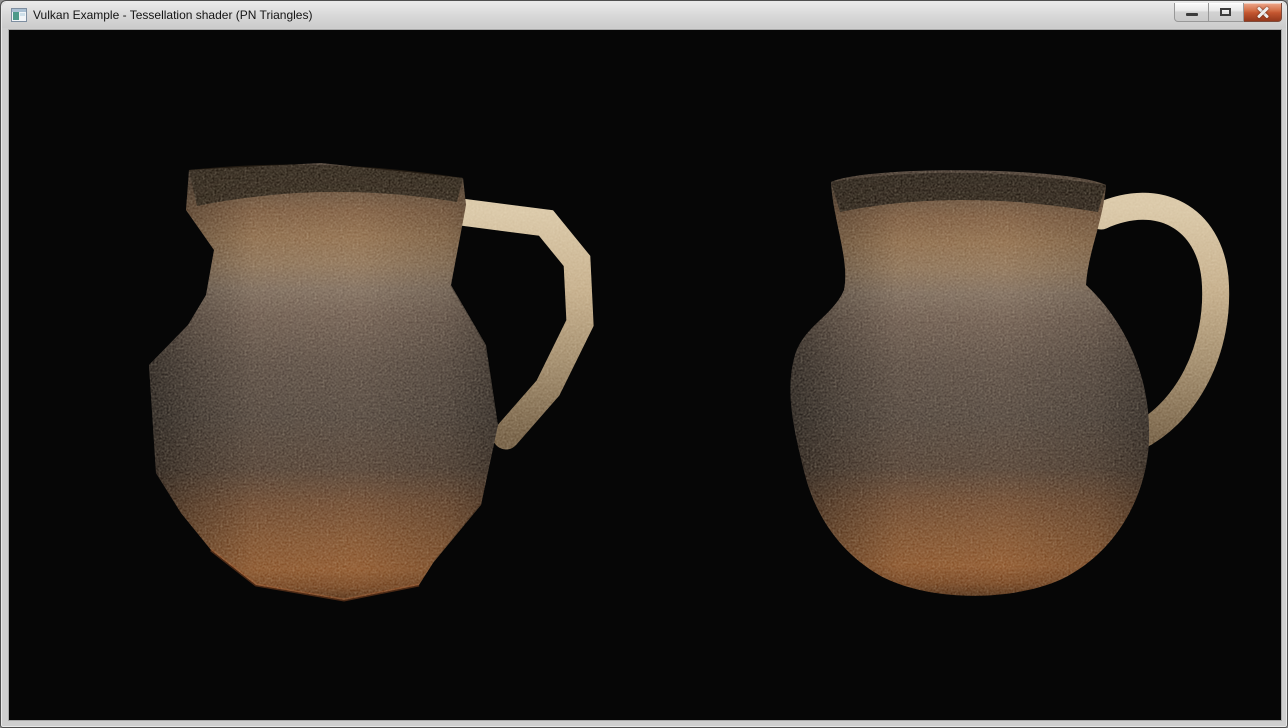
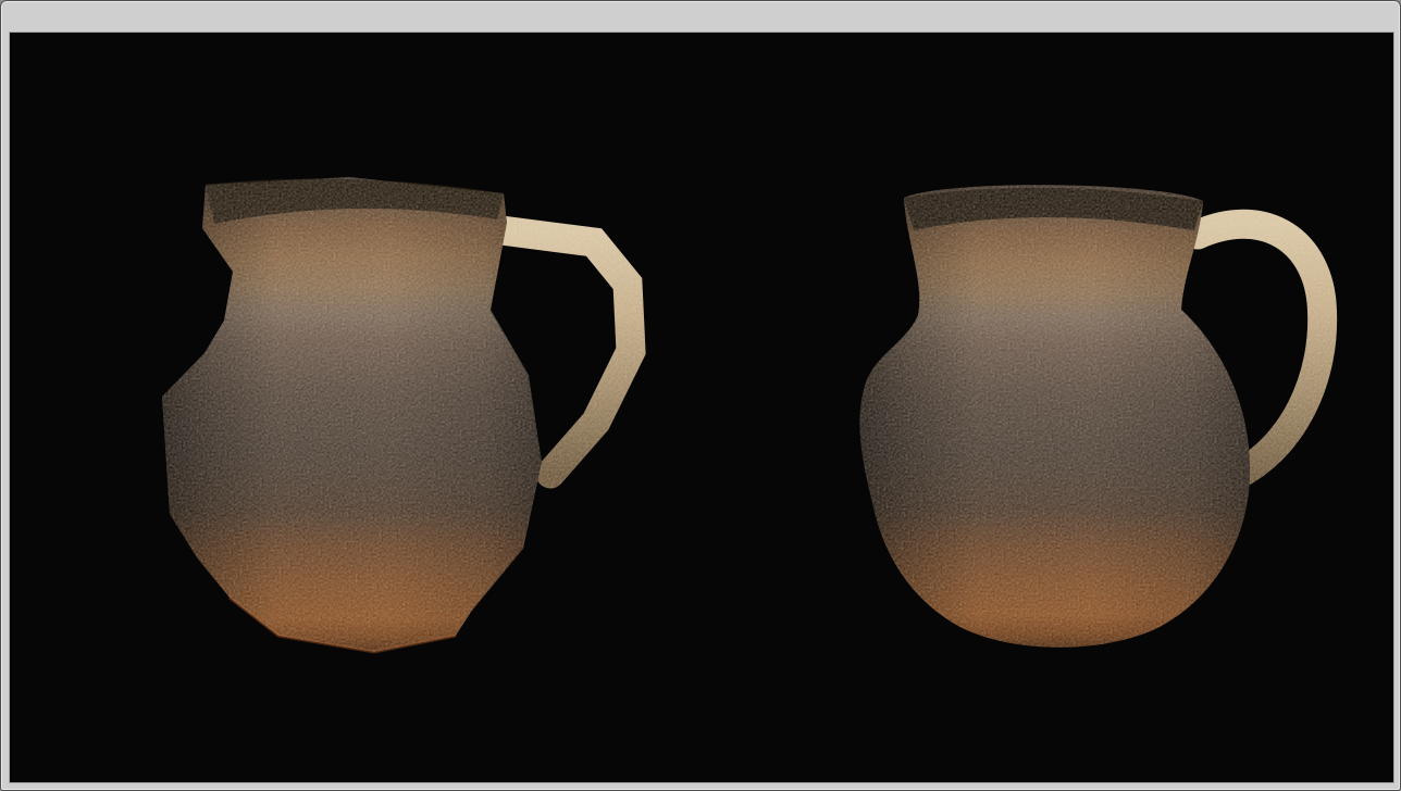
- Vulkan Example - Tessellation shader (PN Triangles)
